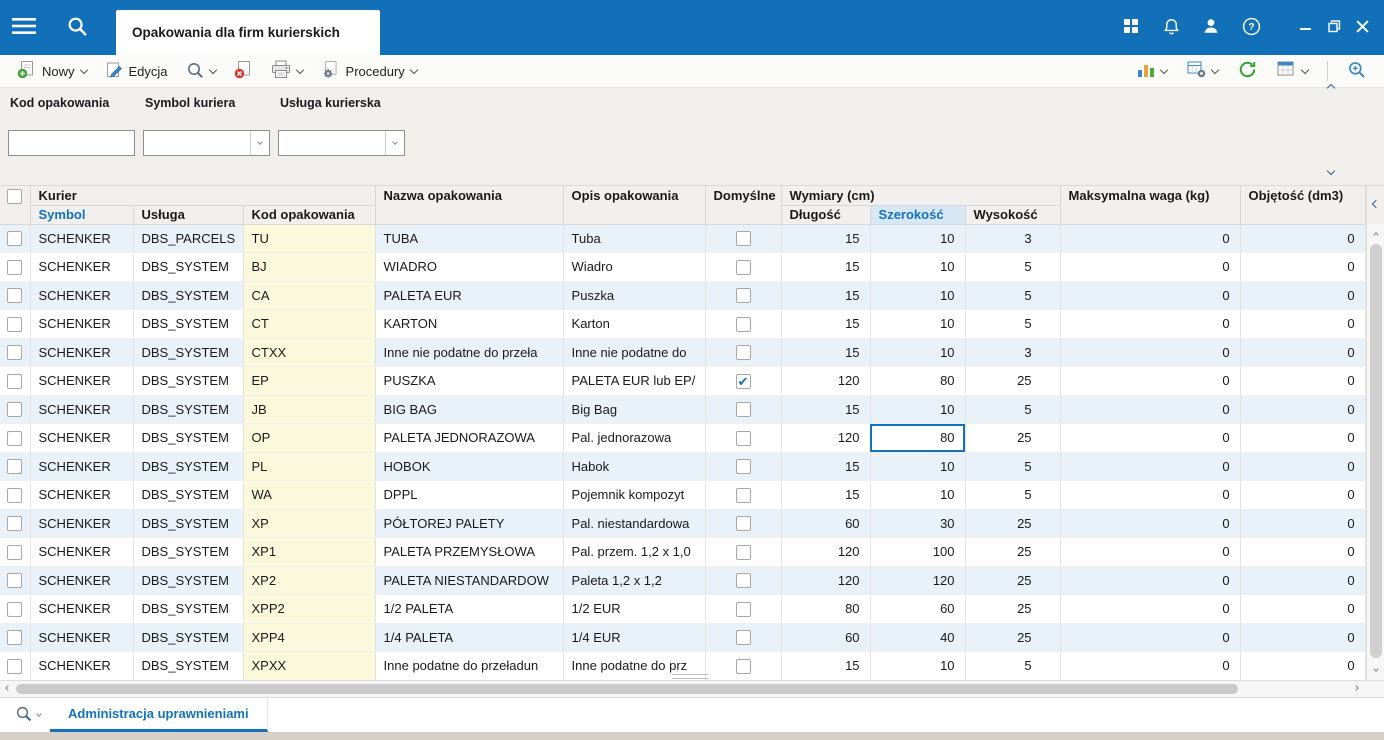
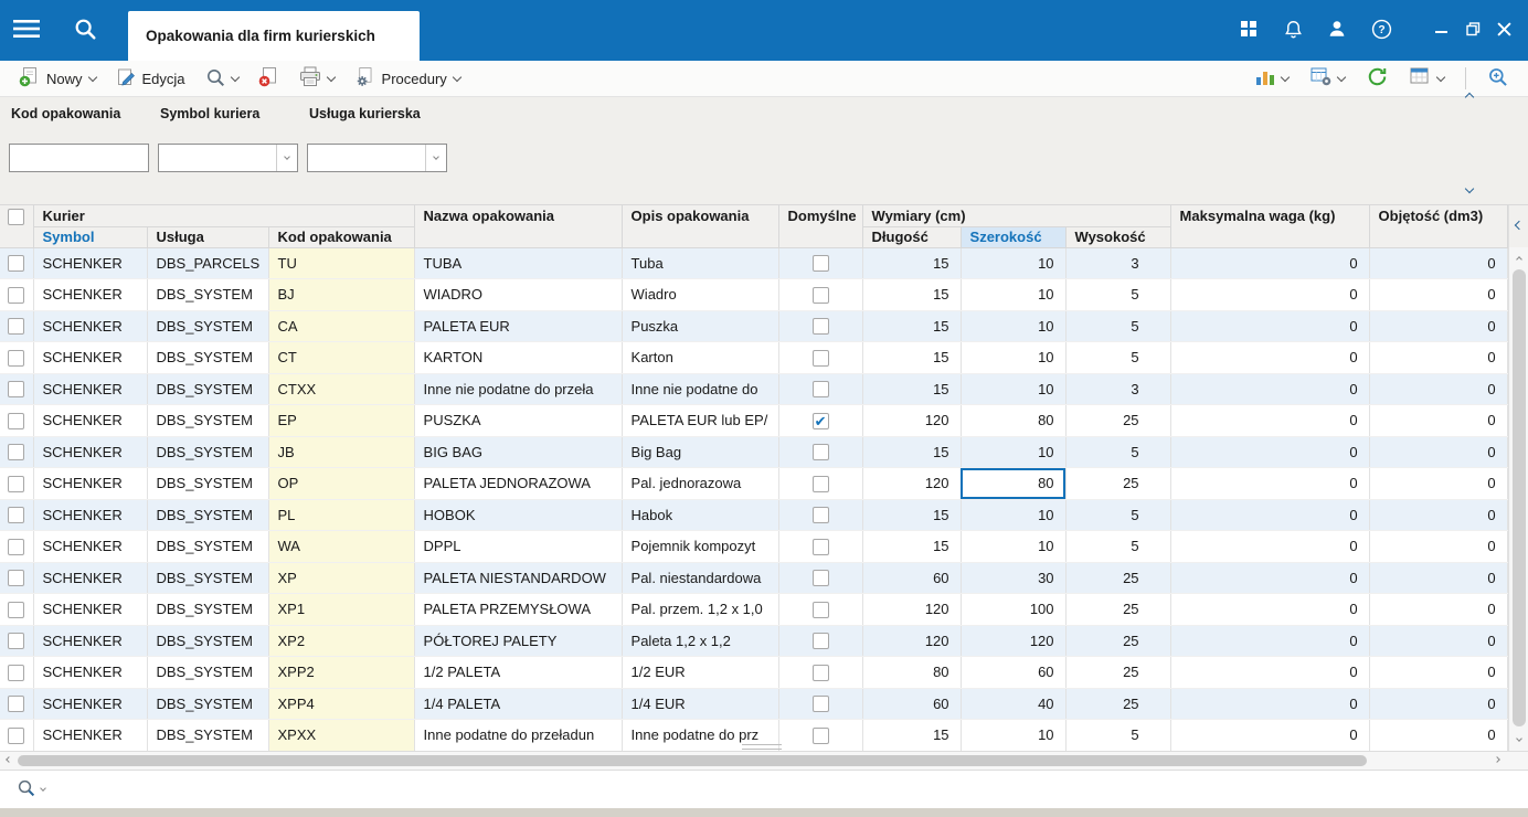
  Opakowania dla firm kurierskich
  ?
  Nowy
  Edycja
  Procedury
  Kod opakowania
  Symbol kuriera
  Usługa kurierska
  	Kurier	Nazwa opakowania	Opis opakowania	Domyślne	Wymiary (cm)	Maksymalna waga (kg)	Objętość (dm3)
  Symbol	Usługa	Kod opakowania	Długość	Szerokość	Wysokość
  	SCHENKER	DBS_PARCELS	TU	TUBA	Tuba		15	10	3	0	0
  	SCHENKER	DBS_SYSTEM	BJ	WIADRO	Wiadro		15	10	5	0	0
  	SCHENKER	DBS_SYSTEM	CA	PALETA EUR	Puszka		15	10	5	0	0
  	SCHENKER	DBS_SYSTEM	CT	KARTON	Karton		15	10	5	0	0
  	SCHENKER	DBS_SYSTEM	CTXX	Inne nie podatne do przeła	Inne nie podatne do		15	10	3	0	0
  	SCHENKER	DBS_SYSTEM	EP	PUSZKA	PALETA EUR lub EP/		120	80	25	0	0
  	SCHENKER	DBS_SYSTEM	JB	BIG BAG	Big Bag		15	10	5	0	0
  	SCHENKER	DBS_SYSTEM	OP	PALETA JEDNORAZOWA	Pal. jednorazowa		120	80	25	0	0
  	SCHENKER	DBS_SYSTEM	PL	HOBOK	Habok		15	10	5	0	0
  	SCHENKER	DBS_SYSTEM	WA	DPPL	Pojemnik kompozyt		15	10	5	0	0
- 	SCHENKER	DBS_SYSTEM	XP	PÓŁTOREJ PALETY	Pal. niestandardowa		60	30	25	0	0
+ 	SCHENKER	DBS_SYSTEM	XP	PALETA NIESTANDARDOW	Pal. niestandardowa		60	30	25	0	0
  	SCHENKER	DBS_SYSTEM	XP1	PALETA PRZEMYSŁOWA	Pal. przem. 1,2 x 1,0		120	100	25	0	0
- 	SCHENKER	DBS_SYSTEM	XP2	PALETA NIESTANDARDOW	Paleta 1,2 x 1,2		120	120	25	0	0
+ 	SCHENKER	DBS_SYSTEM	XP2	PÓŁTOREJ PALETY	Paleta 1,2 x 1,2		120	120	25	0	0
  	SCHENKER	DBS_SYSTEM	XPP2	1/2 PALETA	1/2 EUR		80	60	25	0	0
  	SCHENKER	DBS_SYSTEM	XPP4	1/4 PALETA	1/4 EUR		60	40	25	0	0
  	SCHENKER	DBS_SYSTEM	XPXX	Inne podatne do przeładun	Inne podatne do prz		15	10	5	0	0
- Administracja uprawnieniami
